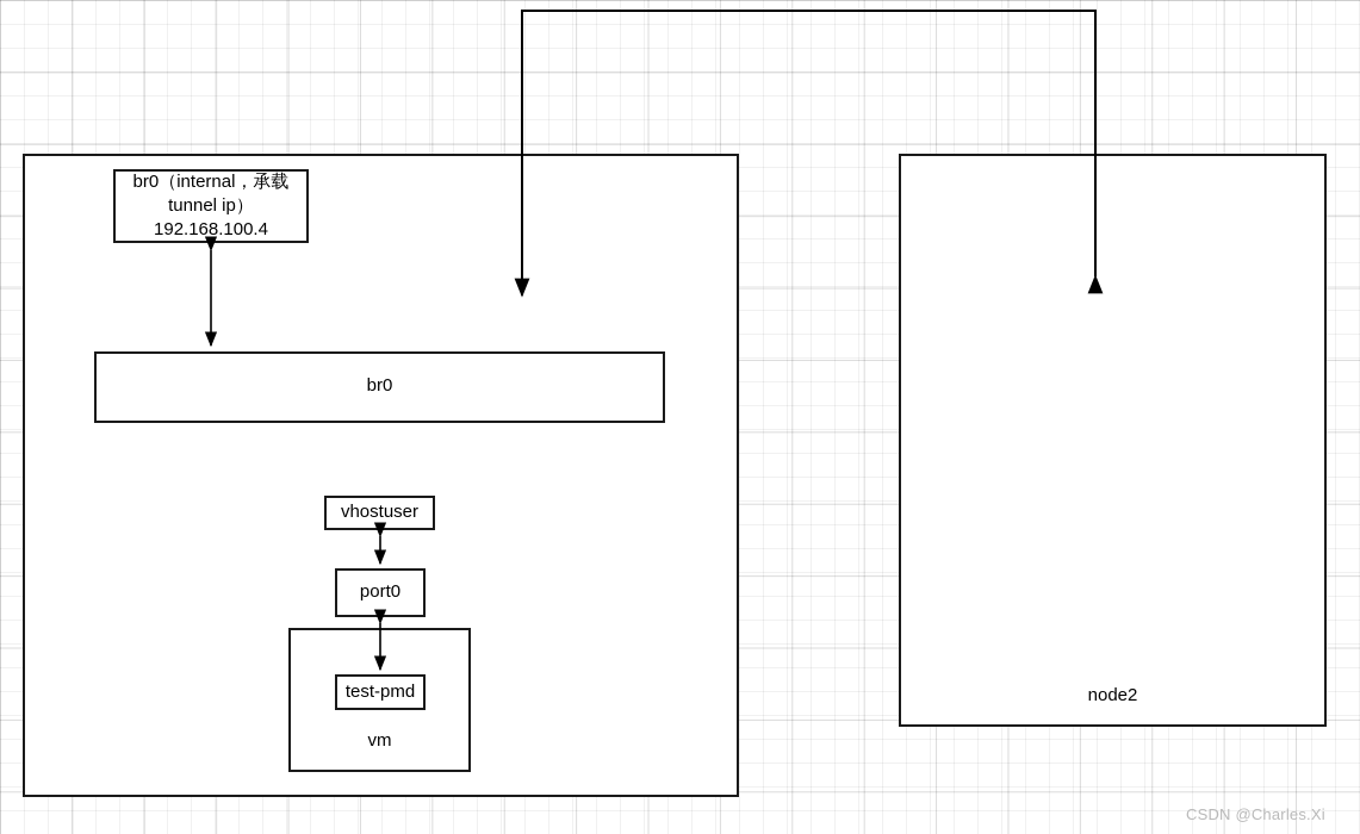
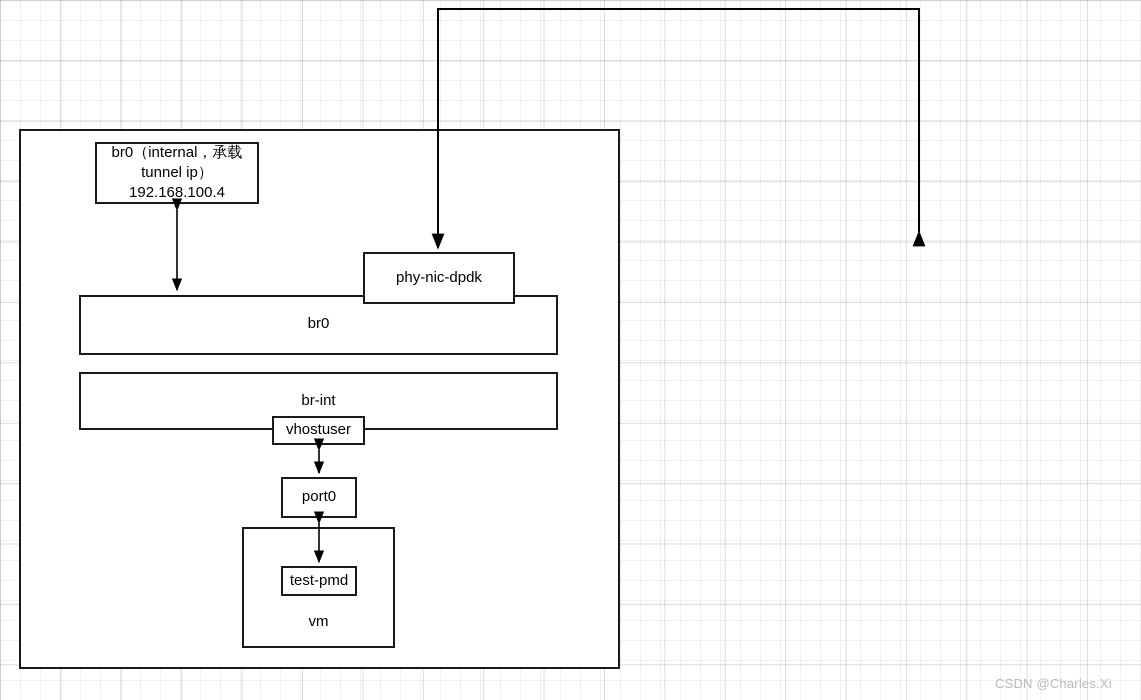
  br0（internal，承载
  tunnel ip）
  192.168.100.4
  br0
+ phy-nic-dpdk
+ br-int
  vhostuser
  port0
  vm
  test-pmd
- node2
  CSDN @Charles.Xi
